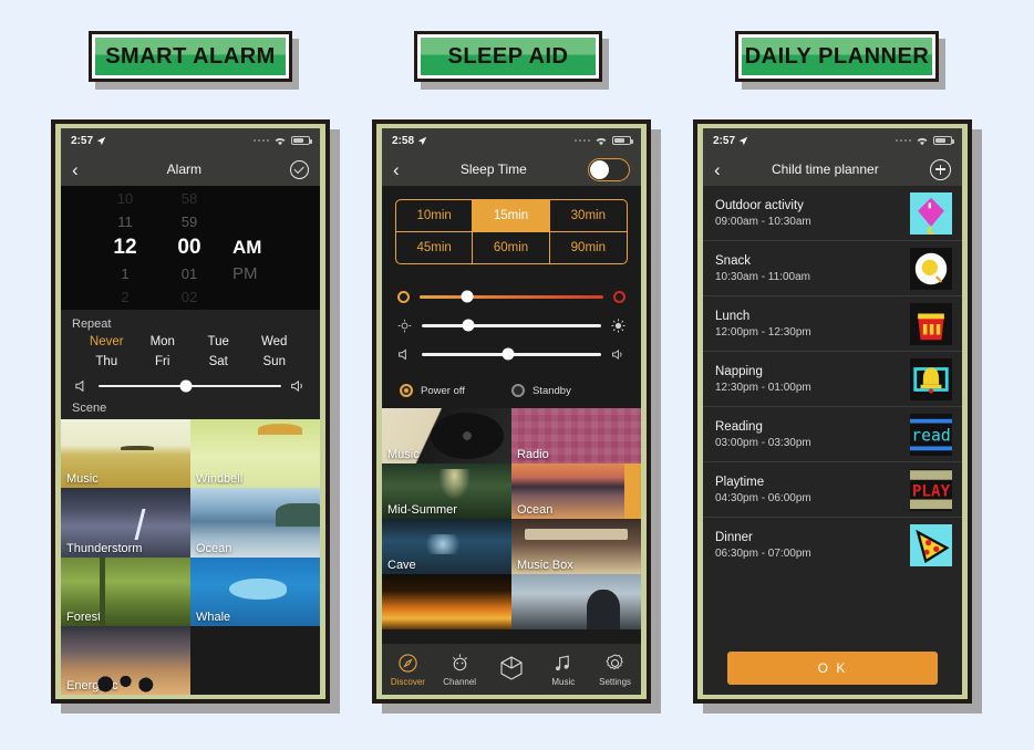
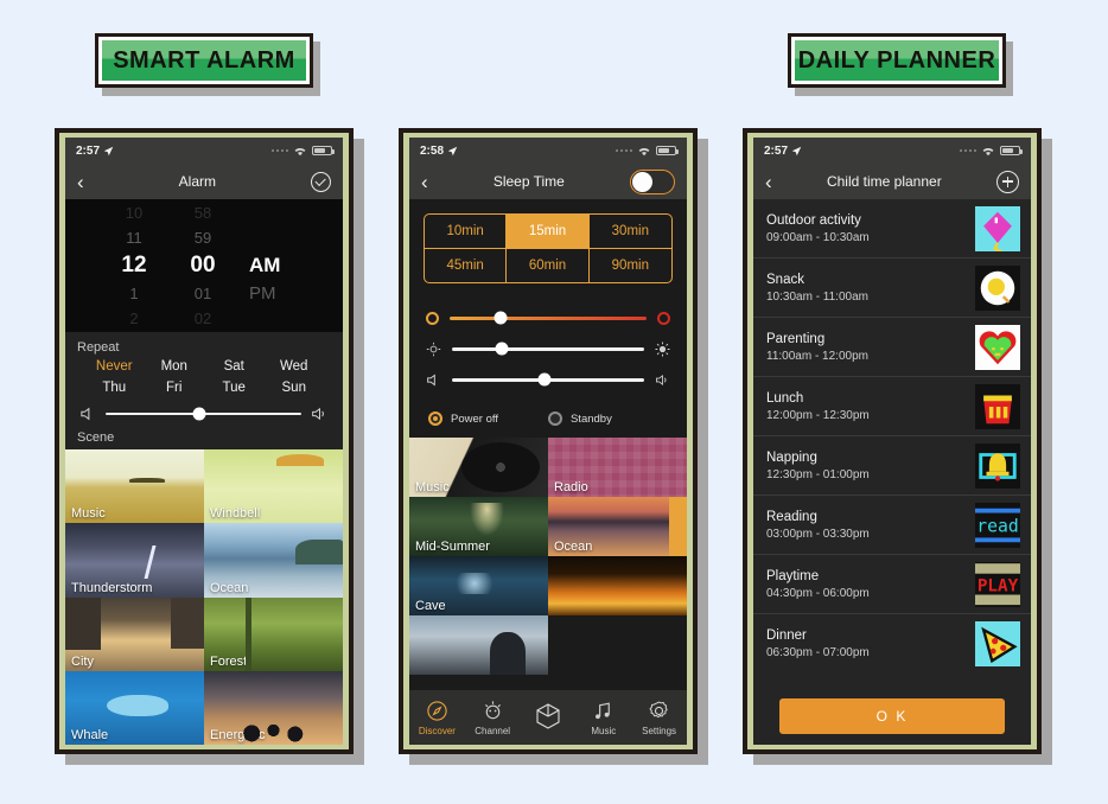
  SMART ALARM
- SLEEP AID
  DAILY PLANNER
  2:57
  ‹
  Alarm
  10
  11
  12
  1
  2
  58
  59
  00
  01
  02
  AM
  PM
  Repeat
  Never
  Mon
- Tue
+ Sat
  Wed
  Thu
  Fri
- Sat
+ Tue
  Sun
  Scene
  Music
  Windbell
  Thunderstorm
  Ocean
+ City
  Fores
  Whale
  2:58
  ‹
  Sleep Time
  10min
  15min
  30min
  45min
  60min
  90min
  Power off
  Standby
  Music
  Mid-Summer
  Ocean
  Cave
- Music Box
  Discover
  Channel
  Music
  Settings
  2:57
  ‹
  Child time planner
  Outdoor activity
  09:00am - 10:30am
  Snack
  10:30am - 11:00am
+ Parenting
+ 11:00am - 12:00pm
  Lunch
  12:00pm - 12:30pm
  Napping
  12:30pm - 01:00pm
  Reading
  03:00pm - 03:30pm
  read
  Playtime
  04:30pm - 06:00pm
  PLAY
  Dinner
  06:30pm - 07:00pm
  O K
